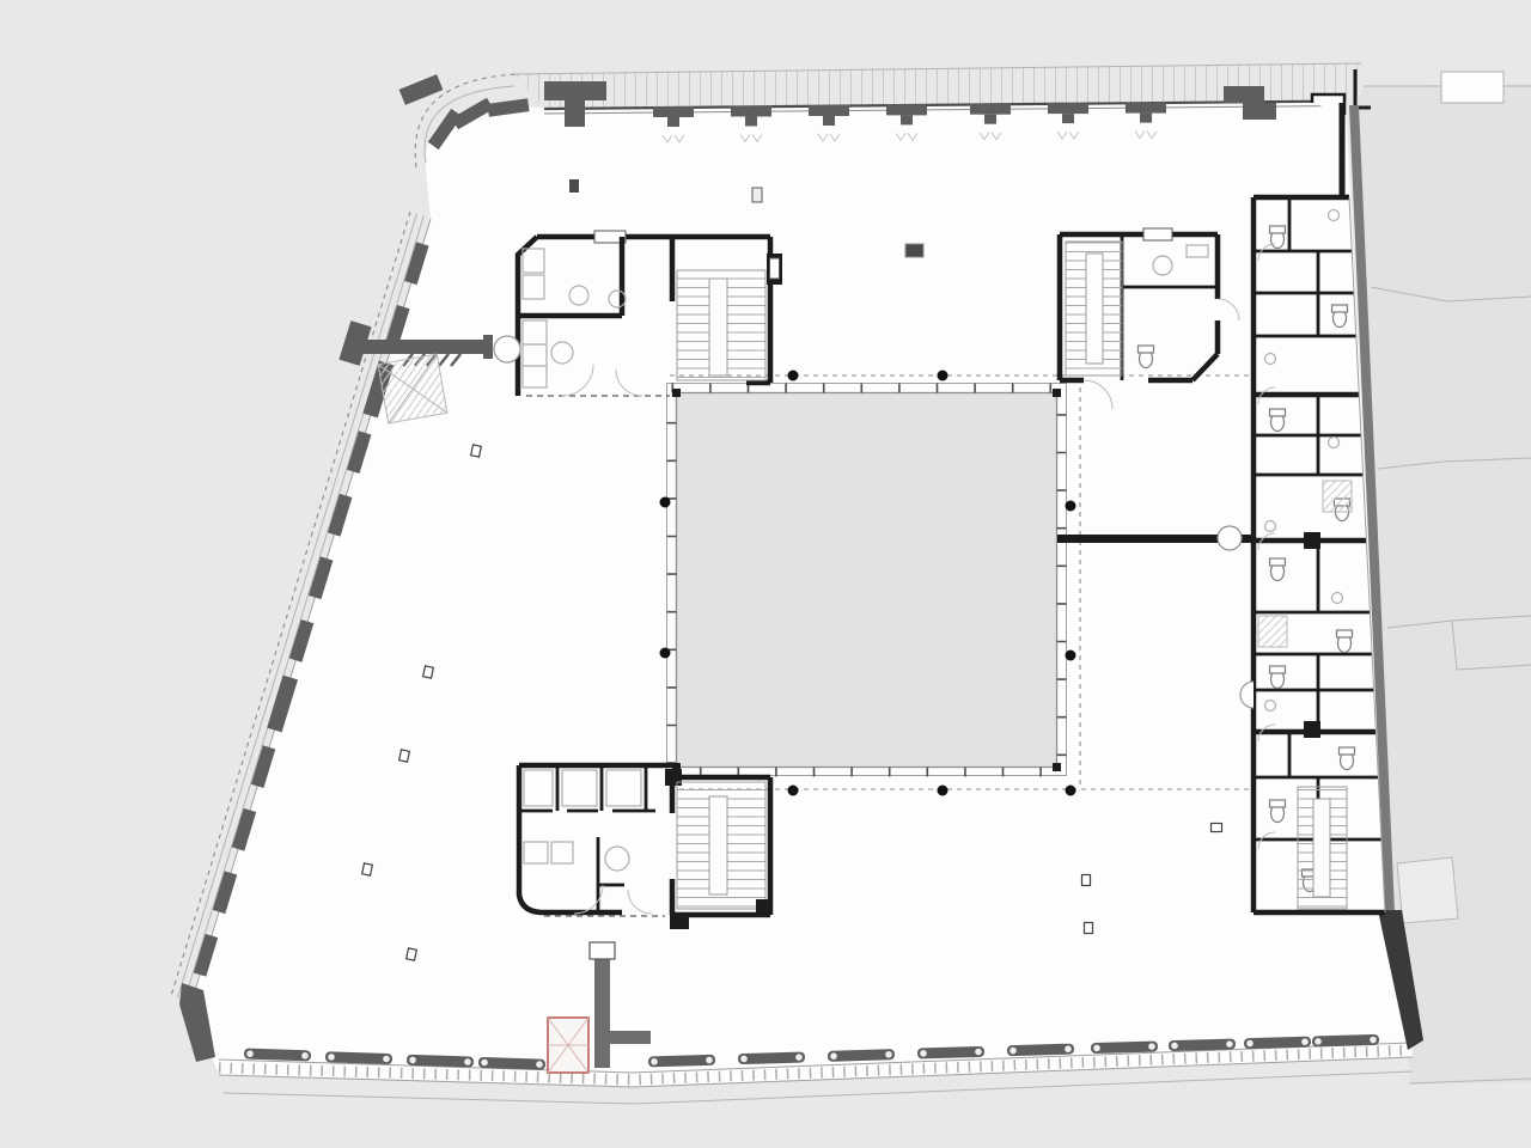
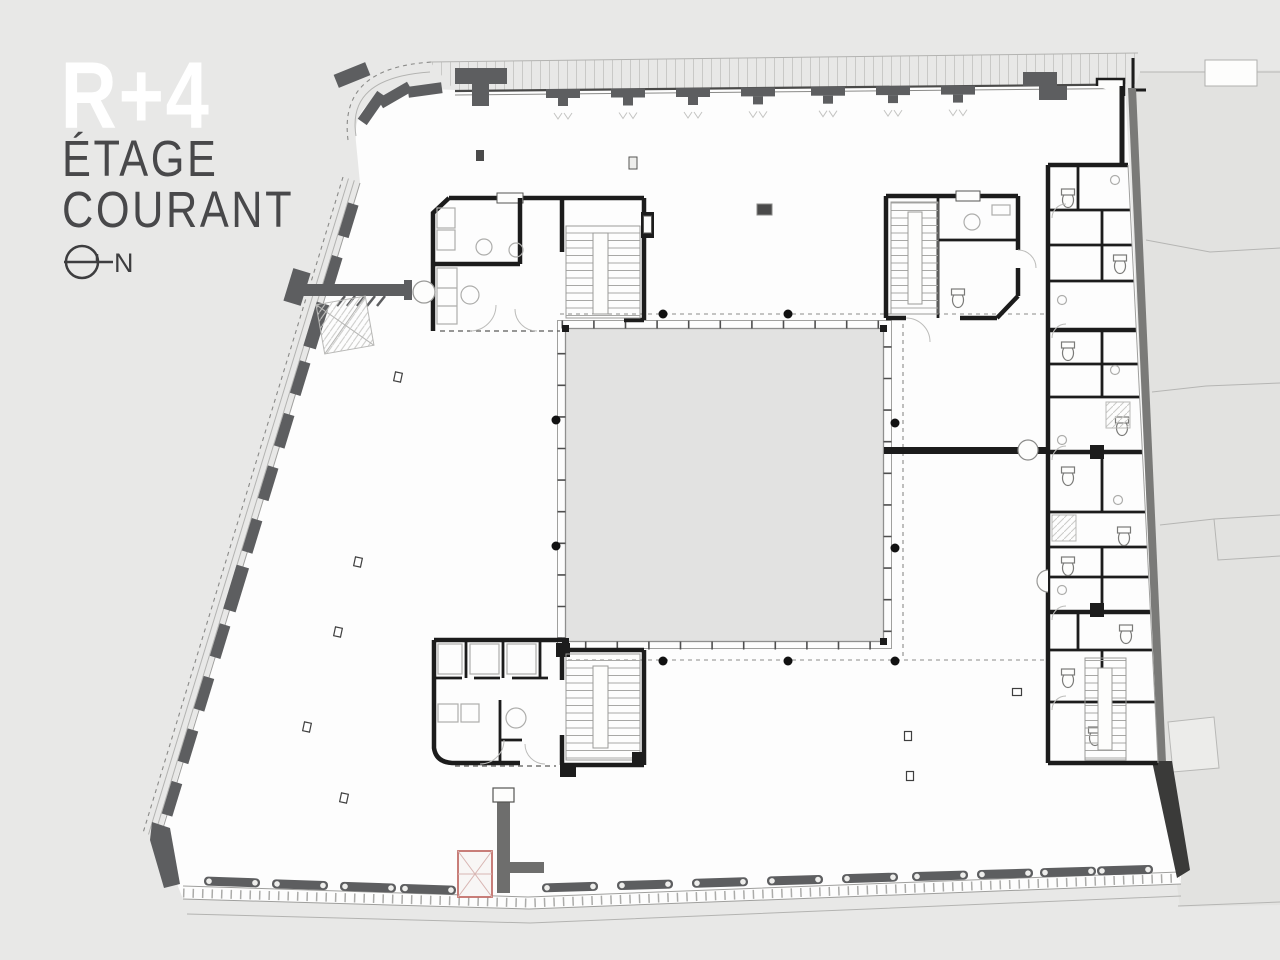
+ R+4
+ ÉTAGE
+ COURANT
+ N
